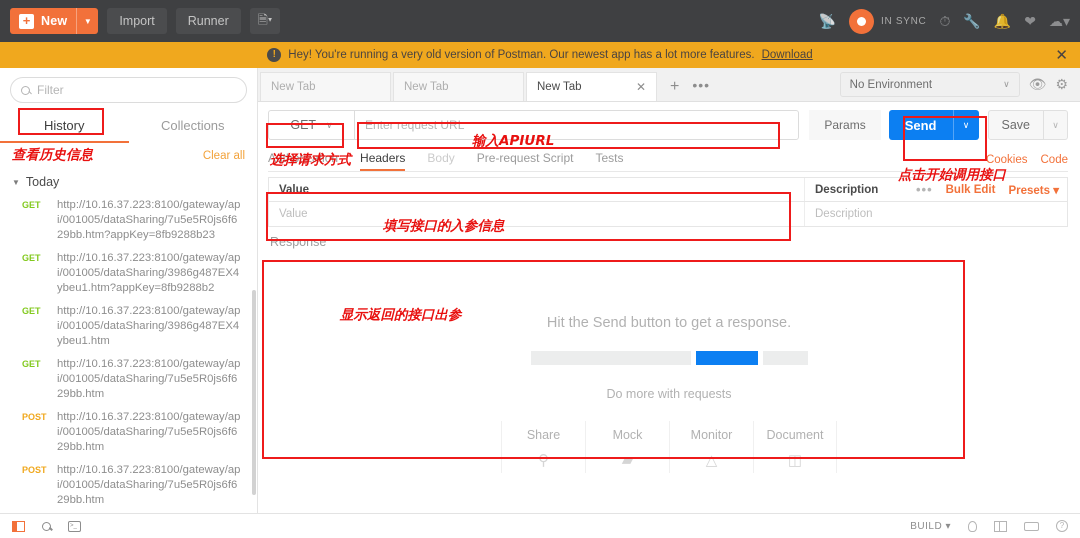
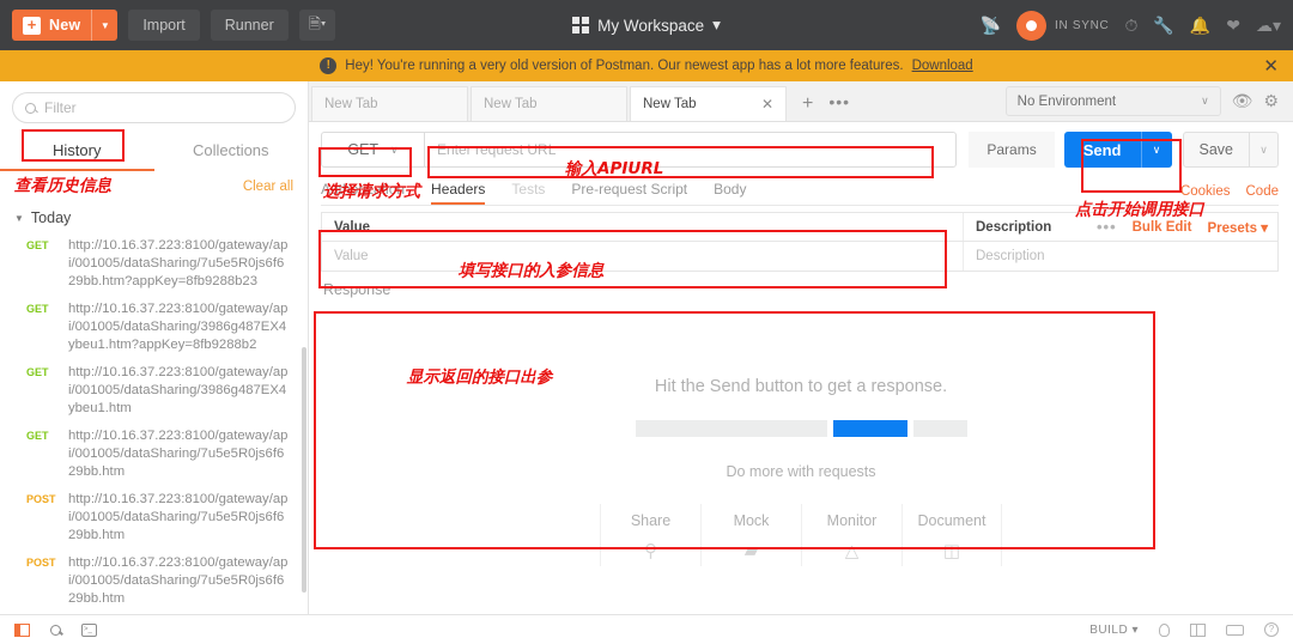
  +
  New
  ▼
  Import
  Runner
  🗎▾
+ My Workspace
+ ▾
  📡
  IN SYNC
  ⏱
  🔧
  🔔
  ❤
  ☁▾
  !
  Hey! You're running a very old version of Postman. Our newest app has a lot more features.
  Download
  ✕
  Filter
  History
  Collections
  查看历史信息
  Clear all
  ▼
  Today
  GET
  http://10.16.37.223:8100/gateway/api/001005/dataSharing/7u5e5R0js6f629bb.htm?appKey=8fb9288b23
  GET
  http://10.16.37.223:8100/gateway/api/001005/dataSharing/3986g487EX4ybeu1.htm?appKey=8fb9288b2
  GET
  http://10.16.37.223:8100/gateway/api/001005/dataSharing/3986g487EX4ybeu1.htm
  GET
  http://10.16.37.223:8100/gateway/api/001005/dataSharing/7u5e5R0js6f629bb.htm
  POST
  http://10.16.37.223:8100/gateway/api/001005/dataSharing/7u5e5R0js6f629bb.htm
  POST
  http://10.16.37.223:8100/gateway/api/001005/dataSharing/7u5e5R0js6f629bb.htm
  New Tab
  New Tab
  New Tab
  ✕
  +
  •••
  No Environment
  ∨
  👁
  ⚙
  GET
  ∨
  Enter request URL
  Params
  Send
  ∨
  Save
  ∨
  Authorization
  Headers
- Body
+ Tests
  Pre-request Script
- Tests
+ Body
  Cookies
  Code
  Value
  Description
  •••
  Bulk Edit
  Presets ▾
  Value
  Description
  Response
  Hit the Send button to get a response.
  Do more with requests
  Share
  ⚲
  Mock
  ▰
  Monitor
  △
  Document
  ◫
  BUILD ▾
  ?
  选择请求方式
  输入APIURL
  点击开始调用接口
  填写接口的入参信息
  显示返回的接口出参
